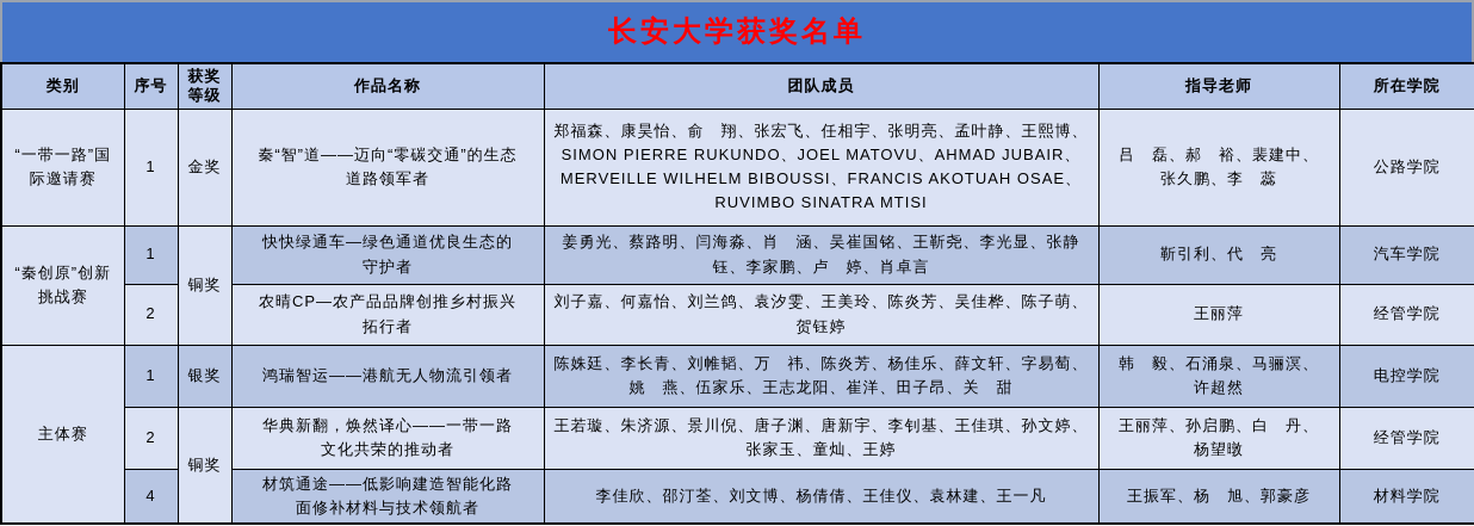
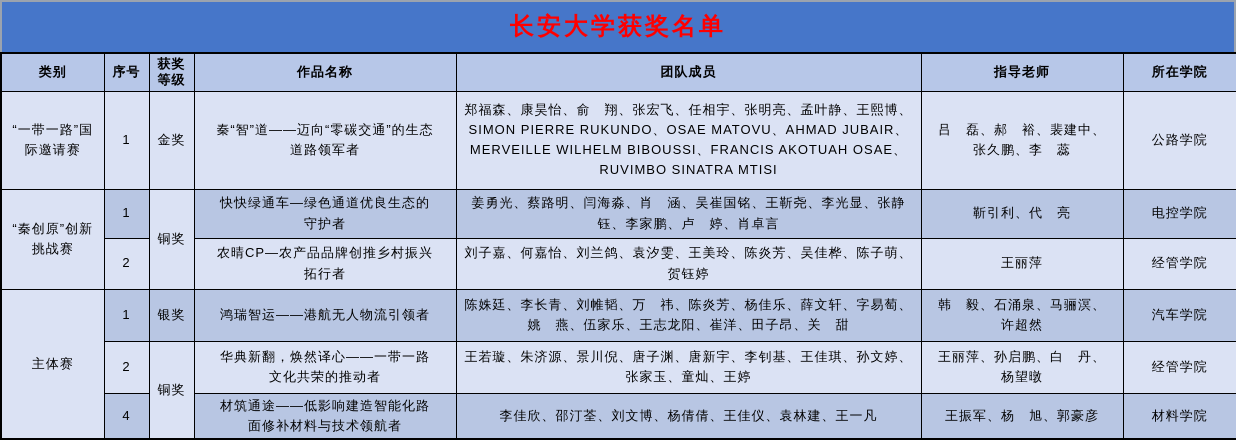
  长安大学获奖名单
  类别	序号	获奖 等级	作品名称	团队成员	指导老师	所在学院
- “一带一路”国际邀请赛	1	金奖	秦“智”道——迈向“零碳交通”的生态道路领军者	郑福森、康昊怡、俞 翔、张宏飞、任相宇、张明亮、孟叶静、王熙博、SIMON PIERRE RUKUNDO、JOEL MATOVU、AHMAD JUBAIR、MERVEILLE WILHELM BIBOUSSI、FRANCIS AKOTUAH OSAE、RUVIMBO SINATRA MTISI	吕 磊、郝 裕、裴建中、张久鹏、李 蕊	公路学院
+ “一带一路”国际邀请赛	1	金奖	秦“智”道——迈向“零碳交通”的生态道路领军者	郑福森、康昊怡、俞 翔、张宏飞、任相宇、张明亮、孟叶静、王熙博、SIMON PIERRE RUKUNDO、OSAE MATOVU、AHMAD JUBAIR、MERVEILLE WILHELM BIBOUSSI、FRANCIS AKOTUAH OSAE、RUVIMBO SINATRA MTISI	吕 磊、郝 裕、裴建中、张久鹏、李 蕊	公路学院
- “秦创原”创新挑战赛	1	铜奖	快快绿通车—绿色通道优良生态的守护者	姜勇光、蔡路明、闫海淼、肖 涵、吴崔国铭、王靳尧、李光显、张静钰、李家鹏、卢 婷、肖卓言	靳引利、代 亮	汽车学院
+ “秦创原”创新挑战赛	1	铜奖	快快绿通车—绿色通道优良生态的守护者	姜勇光、蔡路明、闫海淼、肖 涵、吴崔国铭、王靳尧、李光显、张静钰、李家鹏、卢 婷、肖卓言	靳引利、代 亮	电控学院
  2	农晴CP—农产品品牌创推乡村振兴拓行者	刘子嘉、何嘉怡、刘兰鸽、袁汐雯、王美玲、陈炎芳、吴佳桦、陈子萌、贺钰婷	王丽萍	经管学院
- 主体赛	1	银奖	鸿瑞智运——港航无人物流引领者	陈姝廷、李长青、刘帷韬、万 祎、陈炎芳、杨佳乐、薛文轩、字易萄、姚 燕、伍家乐、王志龙阳、崔洋、田子昂、关 甜	韩 毅、石涌泉、马骊溟、许超然	电控学院
+ 主体赛	1	银奖	鸿瑞智运——港航无人物流引领者	陈姝廷、李长青、刘帷韬、万 祎、陈炎芳、杨佳乐、薛文轩、字易萄、姚 燕、伍家乐、王志龙阳、崔洋、田子昂、关 甜	韩 毅、石涌泉、马骊溟、许超然	汽车学院
  2	铜奖	华典新翻，焕然译心——一带一路文化共荣的推动者	王若璇、朱济源、景川倪、唐子渊、唐新宇、李钊基、王佳琪、孙文婷、张家玉、童灿、王婷	王丽萍、孙启鹏、白 丹、杨望暾	经管学院
  4	材筑通途——低影响建造智能化路面修补材料与技术领航者	李佳欣、邵汀荃、刘文博、杨倩倩、王佳仪、袁林建、王一凡	王振军、杨 旭、郭豪彦	材料学院
